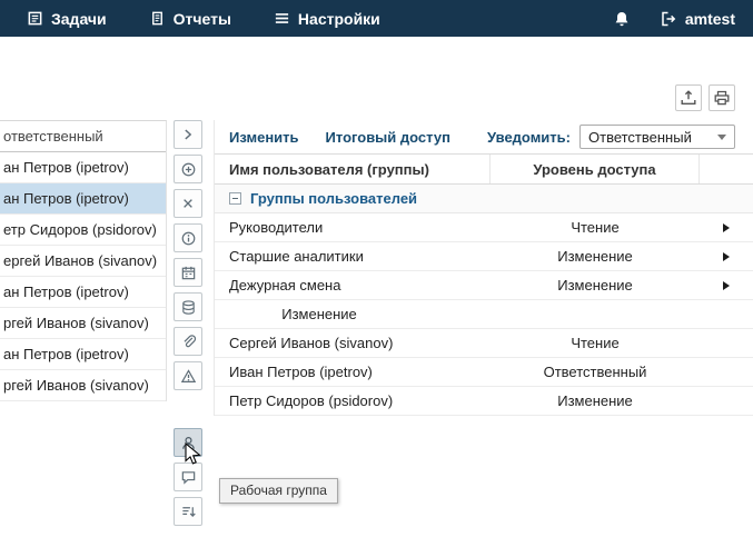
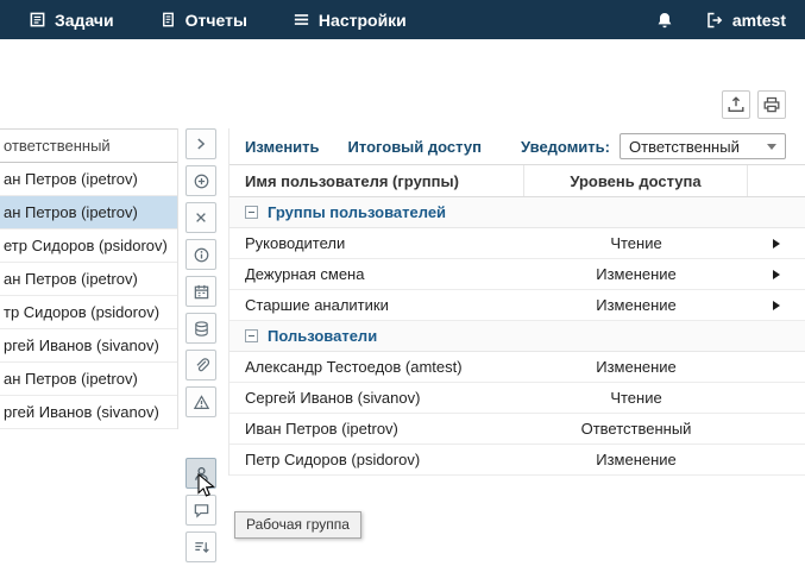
  Задачи
  Отчеты
  Настройки
  amtest
  ответственный
  ан Петров (ipetrov)
  ан Петров (ipetrov)
  етр Сидоров (psidorov)
- ергей Иванов (sivanov)
  ан Петров (ipetrov)
+ тр Сидоров (psidorov)
  ргей Иванов (sivanov)
  ан Петров (ipetrov)
  ргей Иванов (sivanov)
  Изменить
  Итоговый доступ
  Уведомить:
  Ответственный
  Имя пользователя (группы)
  Уровень доступа
  Группы пользователей
  Руководители
  Чтение
- Старшие аналитики
+ Дежурная смена
  Изменение
- Дежурная смена
+ Старшие аналитики
  Изменение
+ Пользователи
+ Александр Тестоедов (amtest)
  Изменение
  Сергей Иванов (sivanov)
  Чтение
  Иван Петров (ipetrov)
  Ответственный
  Петр Сидоров (psidorov)
  Изменение
  Рабочая группа
